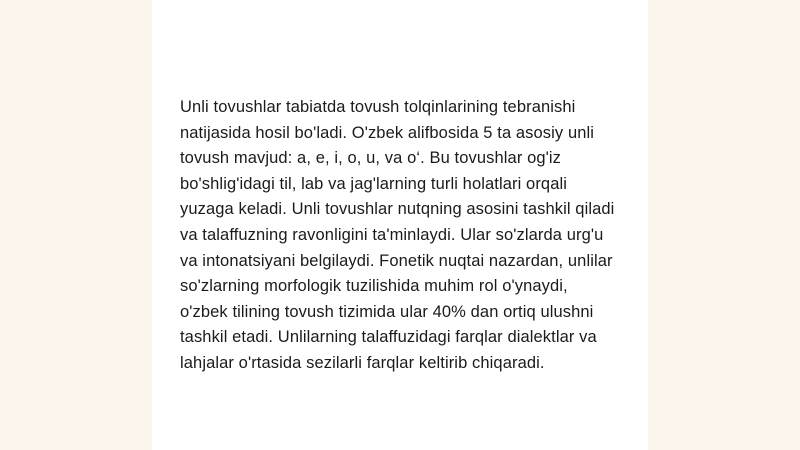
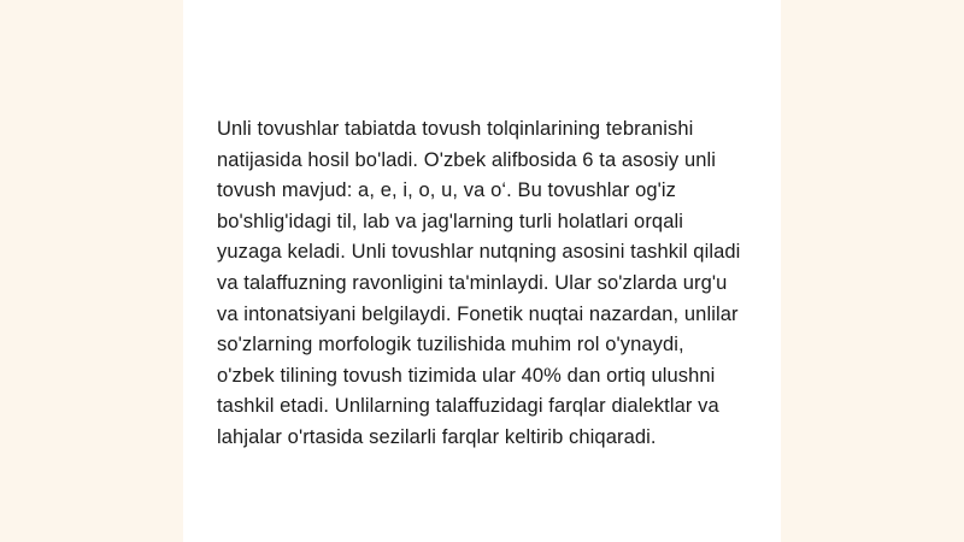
- Unli tovushlar tabiatda tovush tolqinlarining tebranishi natijasida hosil bo'ladi. O'zbek alifbosida 5 ta asosiy unli tovush mavjud: a, e, i, o, u, va o‘. Bu tovushlar og'iz bo'shlig'idagi til, lab va jag'larning turli holatlari orqali yuzaga keladi. Unli tovushlar nutqning asosini tashkil qiladi va talaffuzning ravonligini ta'minlaydi. Ular so'zlarda urg'u va intonatsiyani belgilaydi. Fonetik nuqtai nazardan, unlilar so'zlarning morfologik tuzilishida muhim rol o'ynaydi, o'zbek tilining tovush tizimida ular 40% dan ortiq ulushni tashkil etadi. Unlilarning talaffuzidagi farqlar dialektlar va lahjalar o'rtasida sezilarli farqlar keltirib chiqaradi.
+ Unli tovushlar tabiatda tovush tolqinlarining tebranishi natijasida hosil bo'ladi. O'zbek alifbosida 6 ta asosiy unli tovush mavjud: a, e, i, o, u, va o‘. Bu tovushlar og'iz bo'shlig'idagi til, lab va jag'larning turli holatlari orqali yuzaga keladi. Unli tovushlar nutqning asosini tashkil qiladi va talaffuzning ravonligini ta'minlaydi. Ular so'zlarda urg'u va intonatsiyani belgilaydi. Fonetik nuqtai nazardan, unlilar so'zlarning morfologik tuzilishida muhim rol o'ynaydi, o'zbek tilining tovush tizimida ular 40% dan ortiq ulushni tashkil etadi. Unlilarning talaffuzidagi farqlar dialektlar va lahjalar o'rtasida sezilarli farqlar keltirib chiqaradi.
